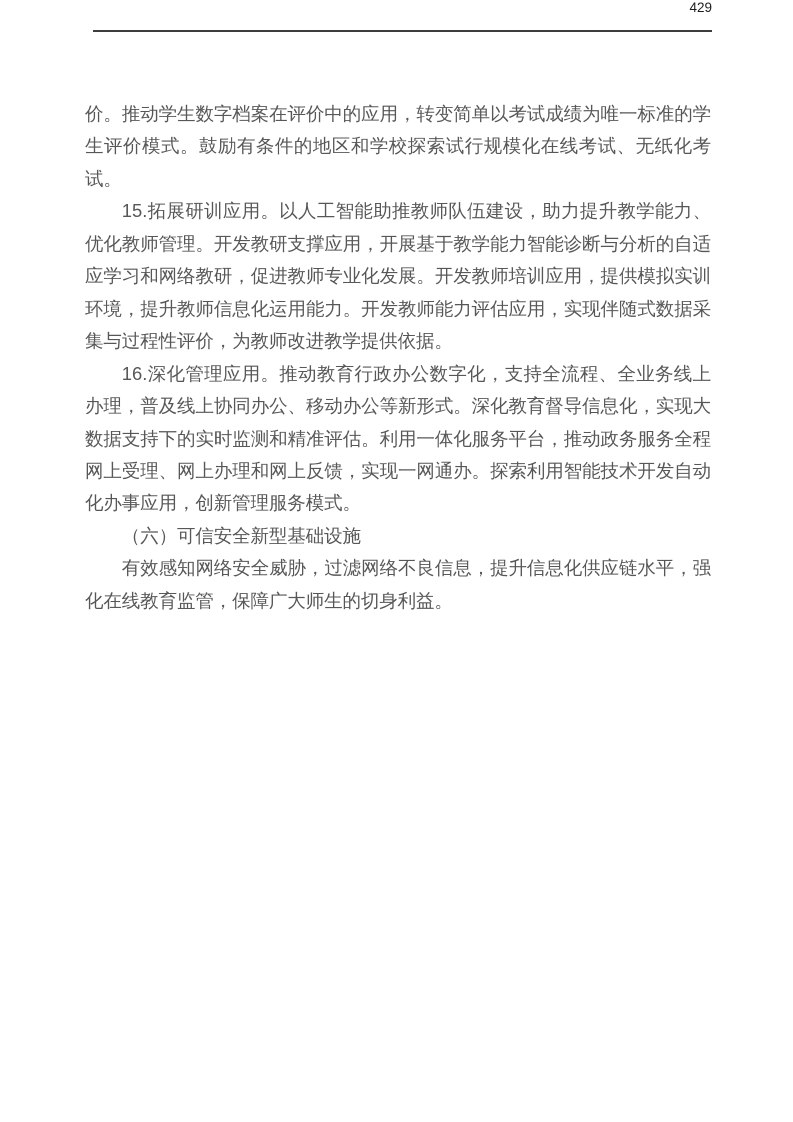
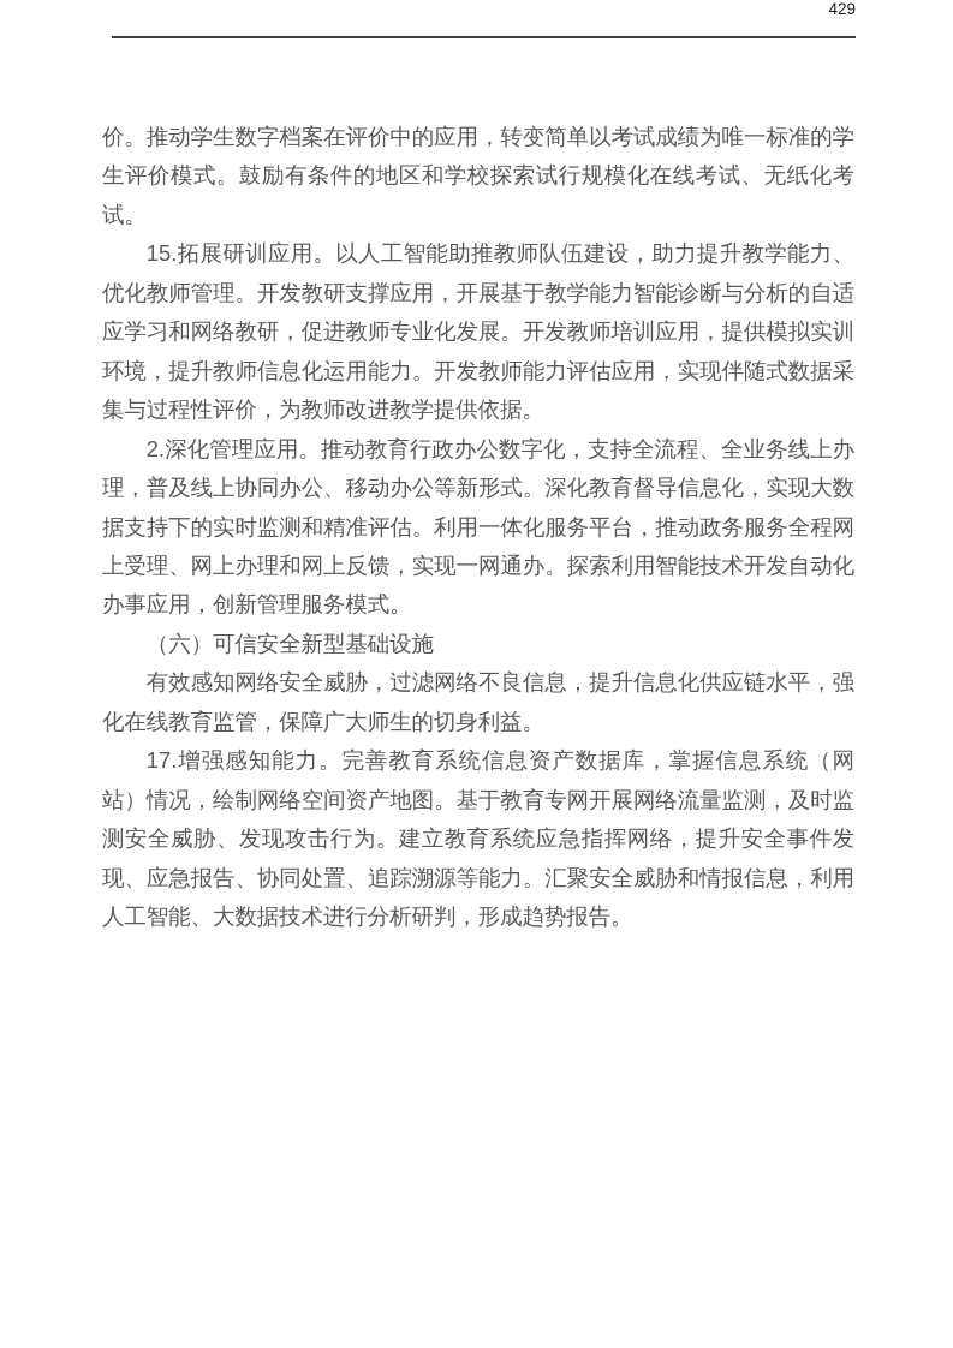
  429
  价。推动学生数字档案在评价中的应用，转变简单以考试成绩为唯一标准的学生评价模式。鼓励有条件的地区和学校探索试行规模化在线考试、无纸化考试。
  15.拓展研训应用。以人工智能助推教师队伍建设，助力提升教学能力、优化教师管理。开发教研支撑应用，开展基于教学能力智能诊断与分析的自适应学习和网络教研，促进教师专业化发展。开发教师培训应用，提供模拟实训环境，提升教师信息化运用能力。开发教师能力评估应用，实现伴随式数据采集与过程性评价，为教师改进教学提供依据。
- 16.深化管理应用。推动教育行政办公数字化，支持全流程、全业务线上办理，普及线上协同办公、移动办公等新形式。深化教育督导信息化，实现大数据支持下的实时监测和精准评估。利用一体化服务平台，推动政务服务全程网上受理、网上办理和网上反馈，实现一网通办。探索利用智能技术开发自动化办事应用，创新管理服务模式。
+ 2.深化管理应用。推动教育行政办公数字化，支持全流程、全业务线上办理，普及线上协同办公、移动办公等新形式。深化教育督导信息化，实现大数据支持下的实时监测和精准评估。利用一体化服务平台，推动政务服务全程网上受理、网上办理和网上反馈，实现一网通办。探索利用智能技术开发自动化办事应用，创新管理服务模式。
  （六）可信安全新型基础设施
  有效感知网络安全威胁，过滤网络不良信息，提升信息化供应链水平，强化在线教育监管，保障广大师生的切身利益。
+ 17.增强感知能力。完善教育系统信息资产数据库，掌握信息系统（网站）情况，绘制网络空间资产地图。基于教育专网开展网络流量监测，及时监测安全威胁、发现攻击行为。建立教育系统应急指挥网络，提升安全事件发现、应急报告、协同处置、追踪溯源等能力。汇聚安全威胁和情报信息，利用人工智能、大数据技术进行分析研判，形成趋势报告。
